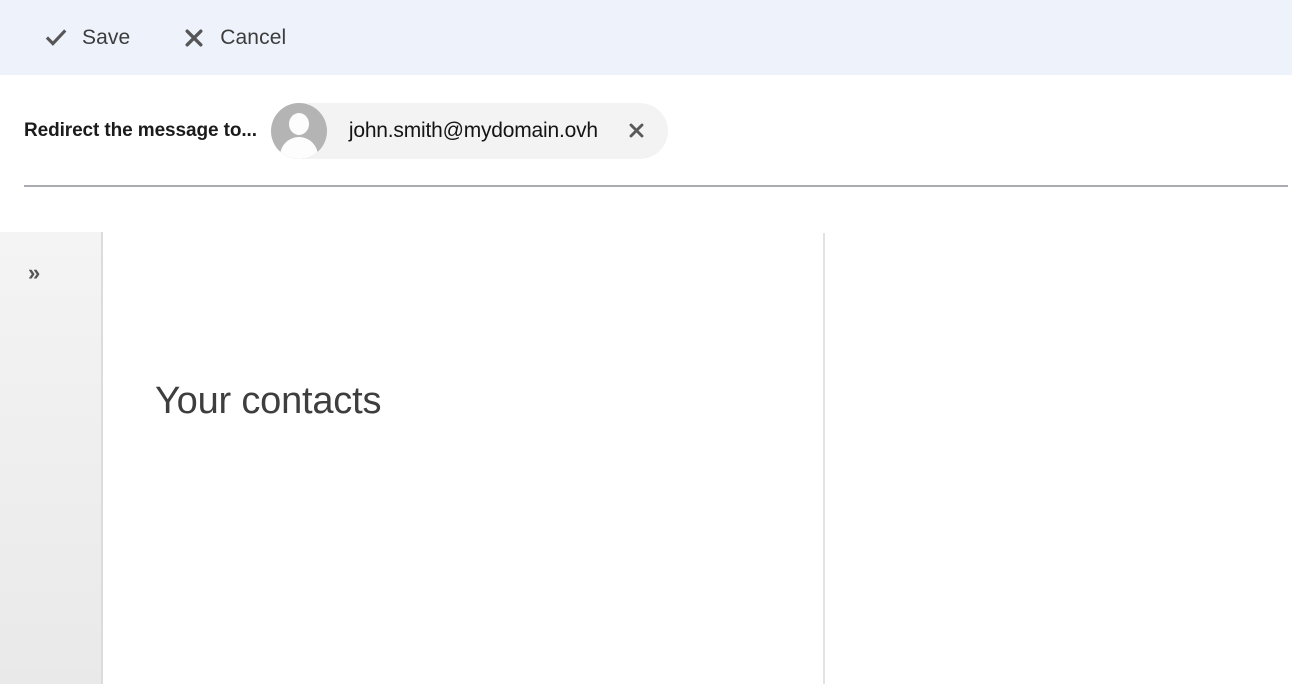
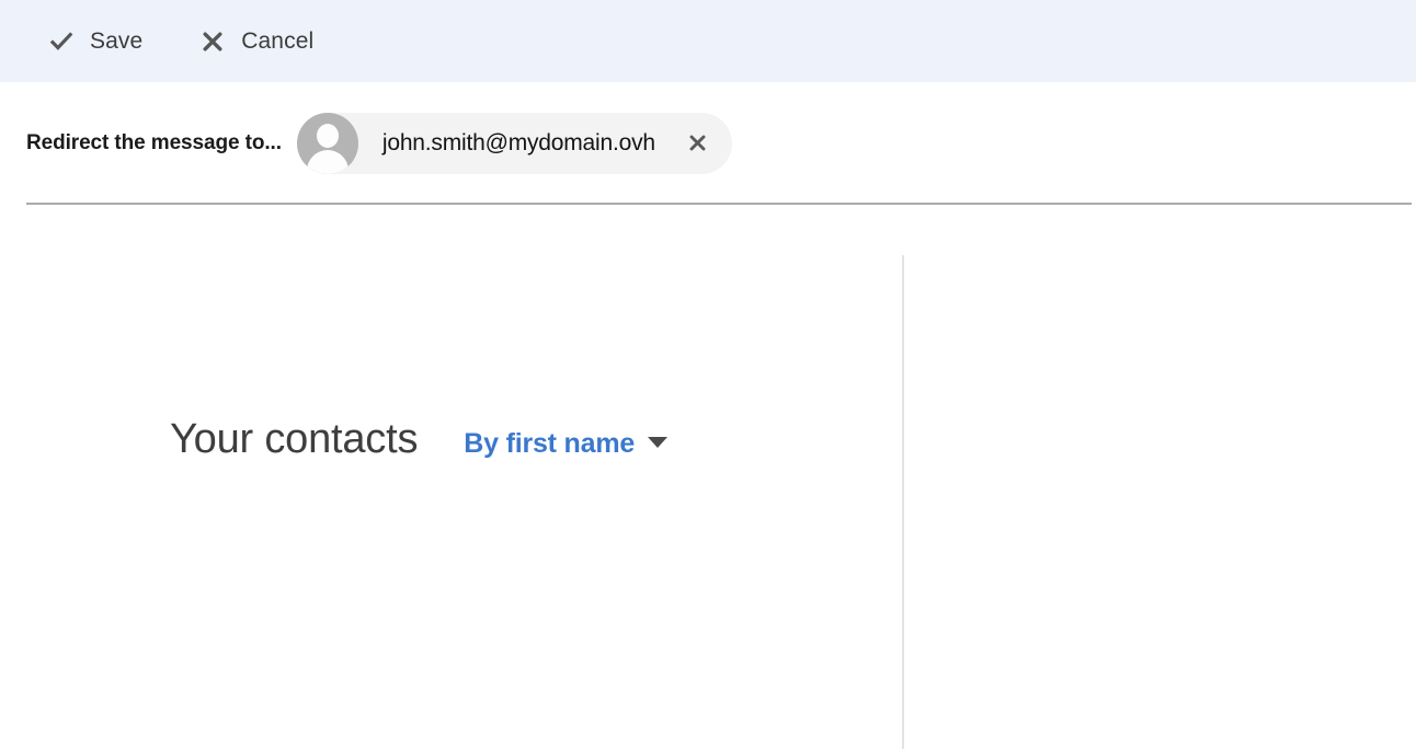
  Save
  Cancel
  Redirect the message to...
  john.smith@mydomain.ovh
- »
  Your contacts
+ By first name
